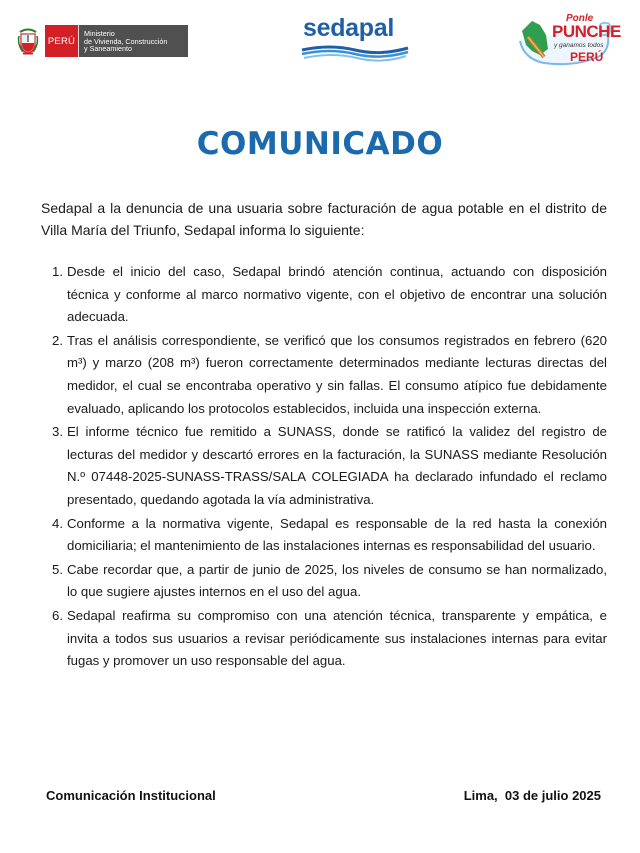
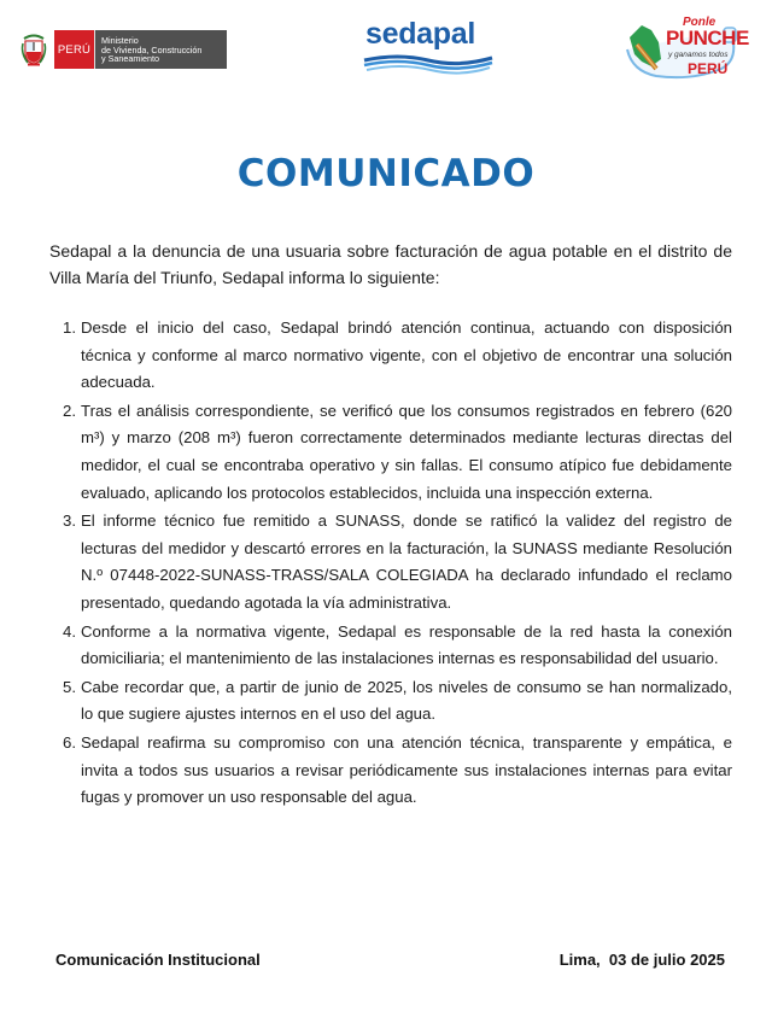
  PERÚ
  Ministerio
  de Vivienda, Construcción
  y Saneamiento
  sedapal
  Ponle
  PUNCHE
  PERÚ
  COMUNICADO
  Sedapal a la denuncia de una usuaria sobre facturación de agua potable en el distrito de Villa María del Triunfo, Sedapal informa lo siguiente:
  1.
  Desde el inicio del caso, Sedapal brindó atención continua, actuando con disposición técnica y conforme al marco normativo vigente, con el objetivo de encontrar una solución adecuada.
  2.
  Tras el análisis correspondiente, se verificó que los consumos registrados en febrero (620 m³) y marzo (208 m³) fueron correctamente determinados mediante lecturas directas del medidor, el cual se encontraba operativo y sin fallas. El consumo atípico fue debidamente evaluado, aplicando los protocolos establecidos, incluida una inspección externa.
  3.
- El informe técnico fue remitido a SUNASS, donde se ratificó la validez del registro de lecturas del medidor y descartó errores en la facturación, la SUNASS mediante Resolución N.º 07448-2025-SUNASS-TRASS/SALA COLEGIADA ha declarado infundado el reclamo presentado, quedando agotada la vía administrativa.
+ El informe técnico fue remitido a SUNASS, donde se ratificó la validez del registro de lecturas del medidor y descartó errores en la facturación, la SUNASS mediante Resolución N.º 07448-2022-SUNASS-TRASS/SALA COLEGIADA ha declarado infundado el reclamo presentado, quedando agotada la vía administrativa.
  4.
  Conforme a la normativa vigente, Sedapal es responsable de la red hasta la conexión domiciliaria; el mantenimiento de las instalaciones internas es responsabilidad del usuario.
  5.
  Cabe recordar que, a partir de junio de 2025, los niveles de consumo se han normalizado, lo que sugiere ajustes internos en el uso del agua.
  6.
  Sedapal reafirma su compromiso con una atención técnica, transparente y empática, e invita a todos sus usuarios a revisar periódicamente sus instalaciones internas para evitar fugas y promover un uso responsable del agua.
  Comunicación Institucional
  Lima, 03 de julio 2025
